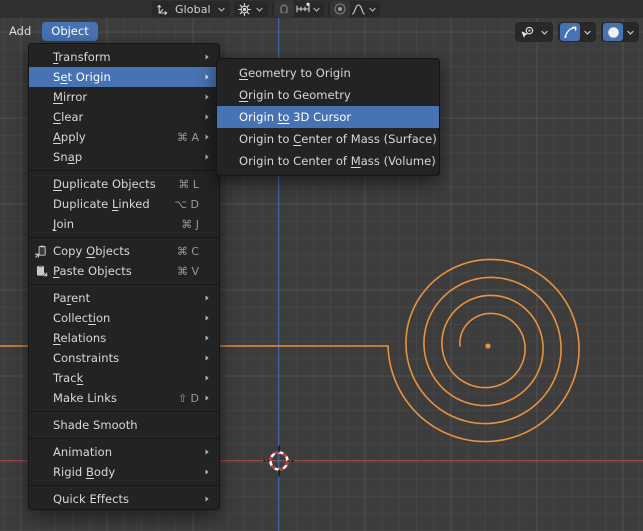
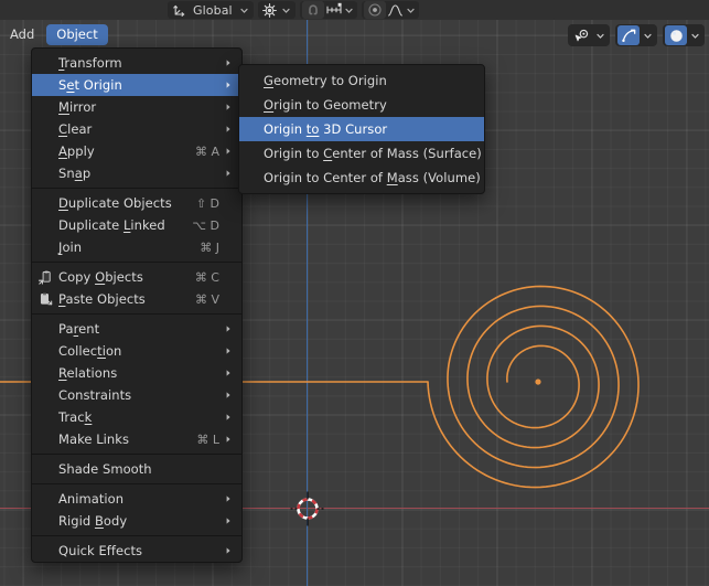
  Global
  Add
  Object
  Transform
  Set Origin
  Mirror
  Clear
  Apply
  ⌘ A
  Snap
  Duplicate Objects
- ⌘ L
+ ⇧ D
  Duplicate Linked
  ⌥ D
  Join
  ⌘ J
  Copy Objects
  ⌘ C
  Paste Objects
  ⌘ V
  Parent
  Collection
  Relations
  Constraints
  Track
  Make Links
- ⇧ D
+ ⌘ L
  Shade Smooth
  Animation
  Rigid Body
  Quick Effects
  Geometry to Origin
  Origin to Geometry
  Origin to 3D Cursor
  Origin to Center of Mass (Surface)
  Origin to Center of Mass (Volume)
